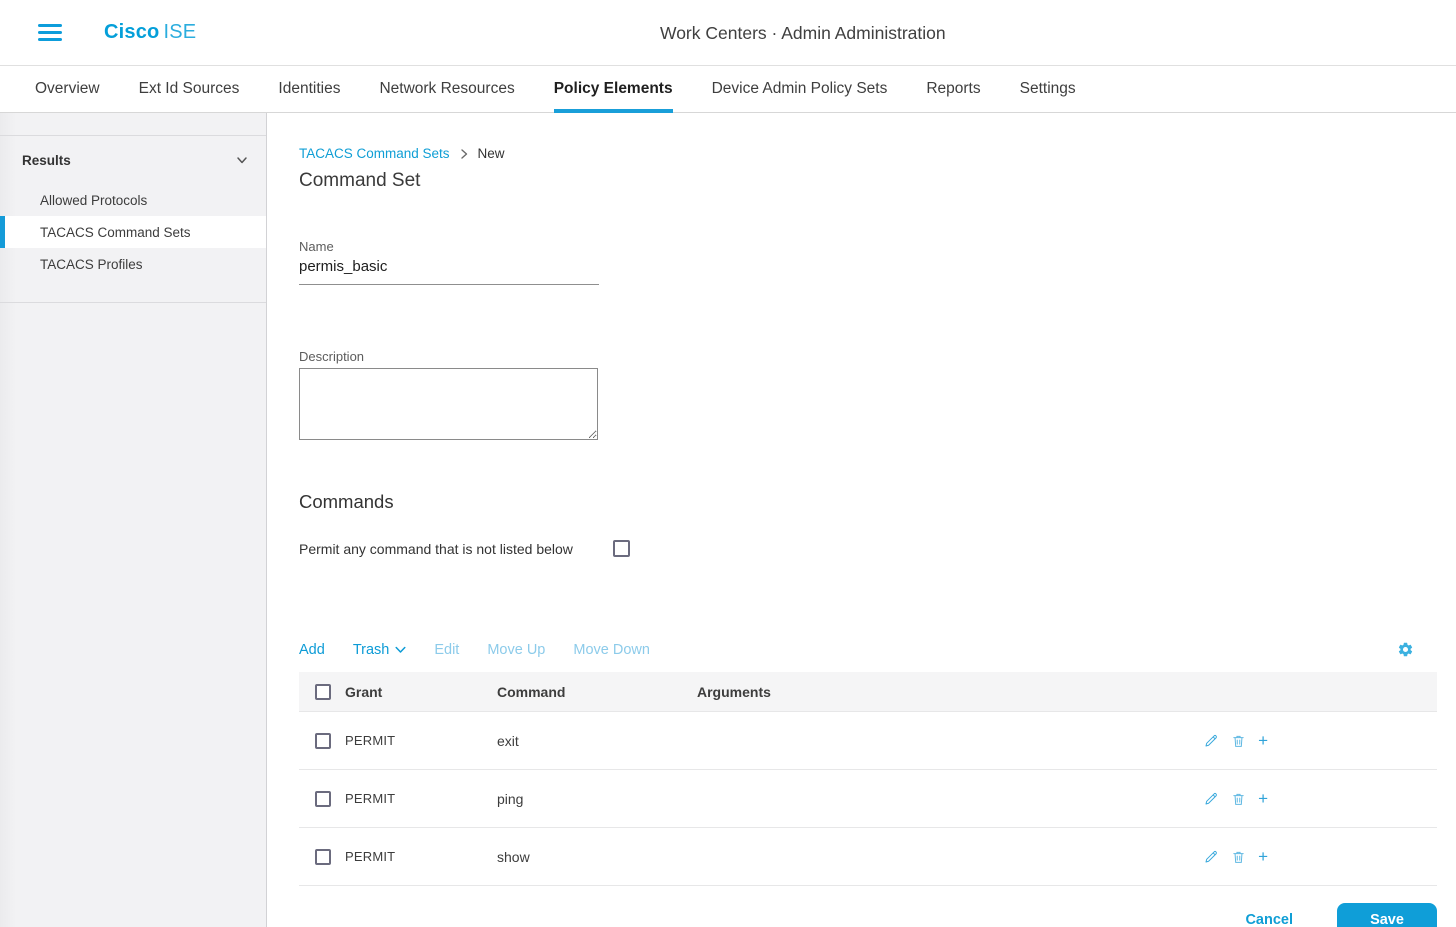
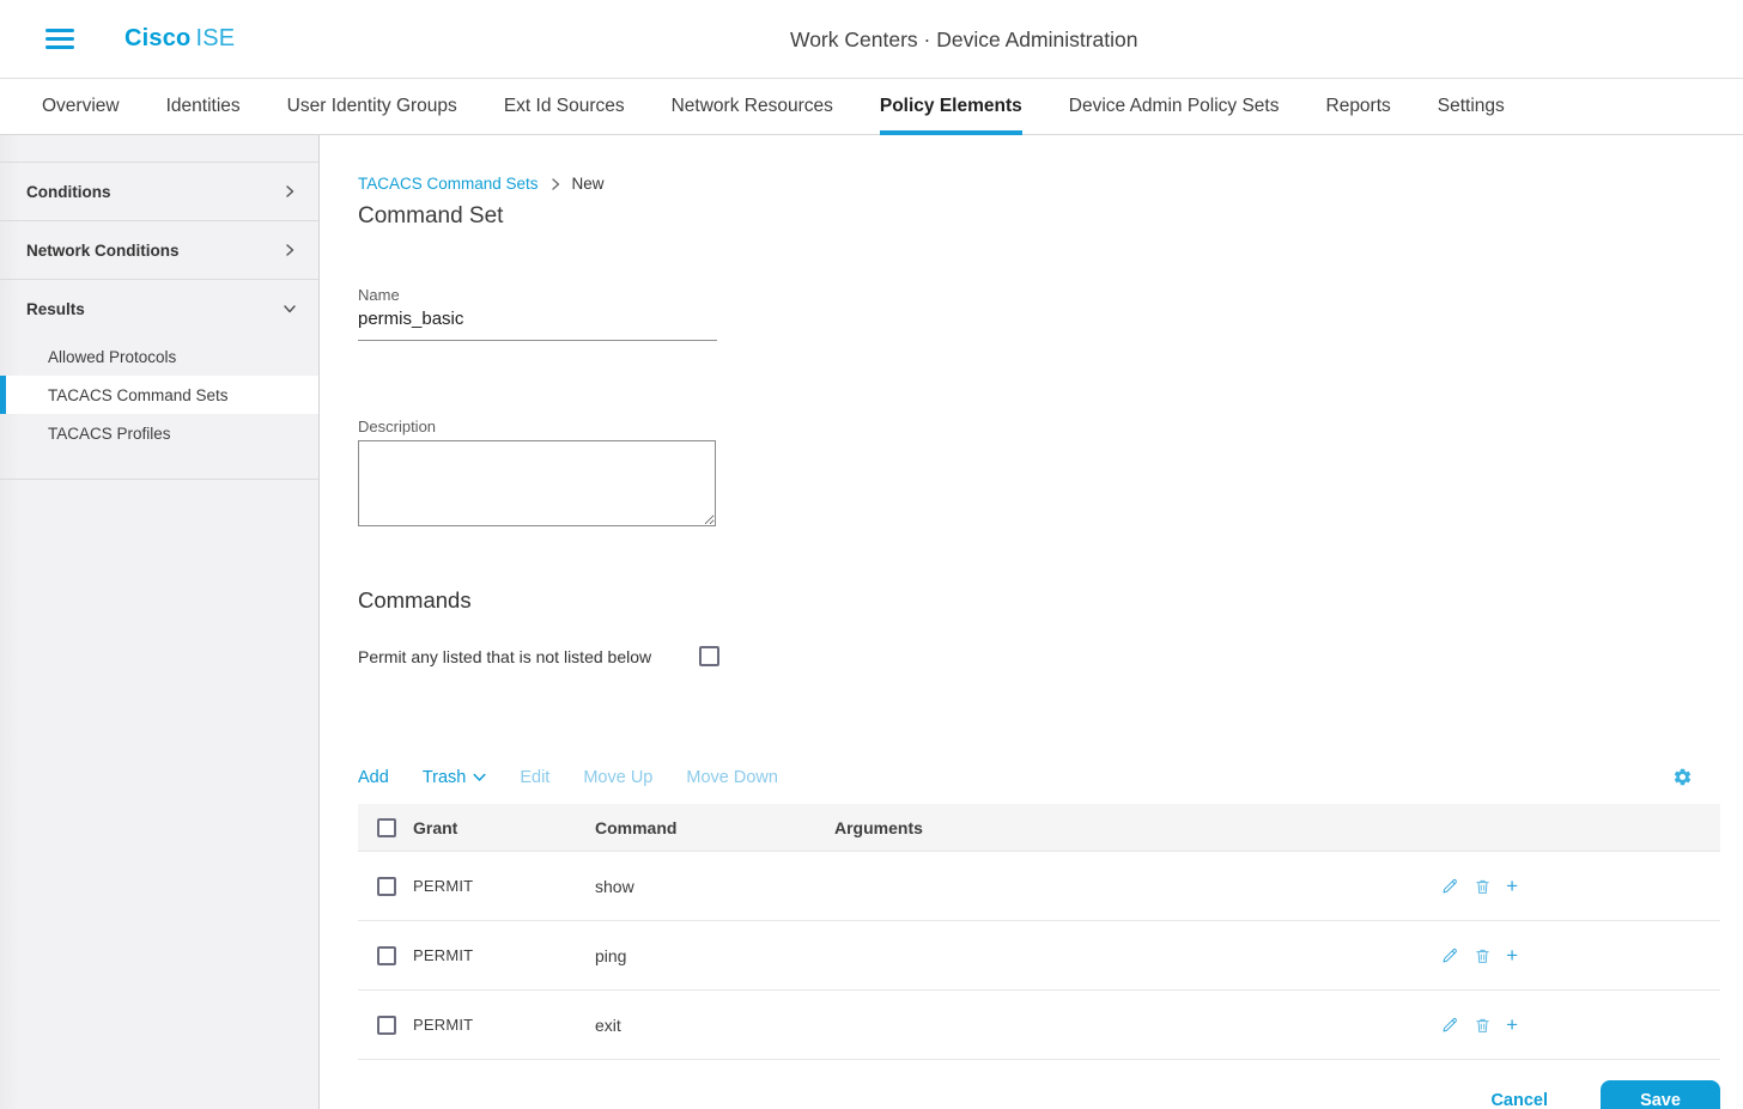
  Cisco ISE
- Work Centers · Admin Administration
+ Work Centers · Device Administration
  Overview
- Ext Id Sources
+ Identities
+ User Identity Groups
- Identities
+ Ext Id Sources
  Network Resources
  Policy Elements
  Device Admin Policy Sets
  Reports
  Settings
+ Conditions
+ Network Conditions
  Results
  Allowed Protocols
  TACACS Command Sets
  TACACS Profiles
  TACACS Command Sets
  New
  Command Set
  Name
  permis_basic
  Description
  Commands
- Permit any command that is not listed below
+ Permit any listed that is not listed below
  Add
  Trash
  Edit
  Move Up
  Move Down
  Grant
  Command
  Arguments
  PERMIT
- exit
+ show
  +
  PERMIT
  ping
  +
  PERMIT
- show
+ exit
  +
  Cancel
  Save
